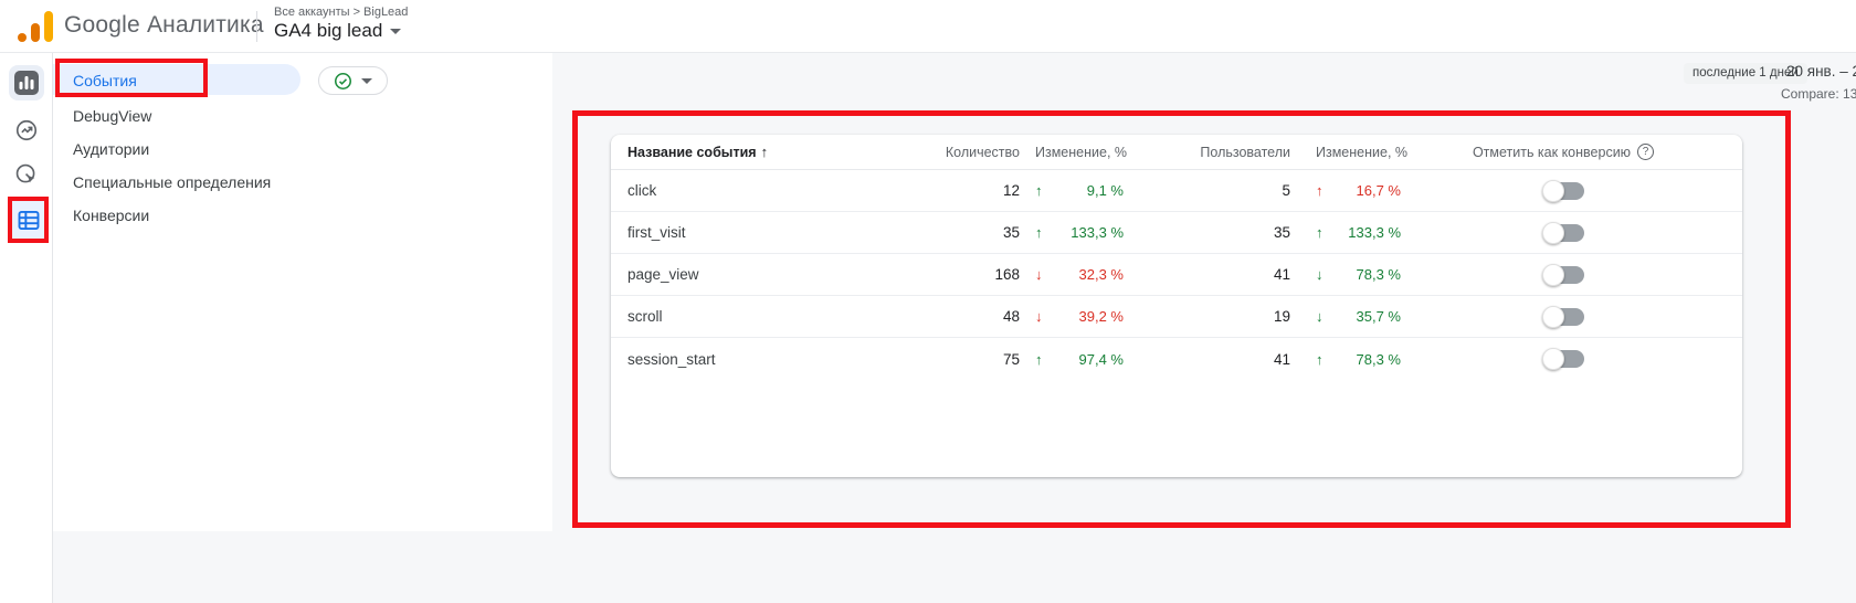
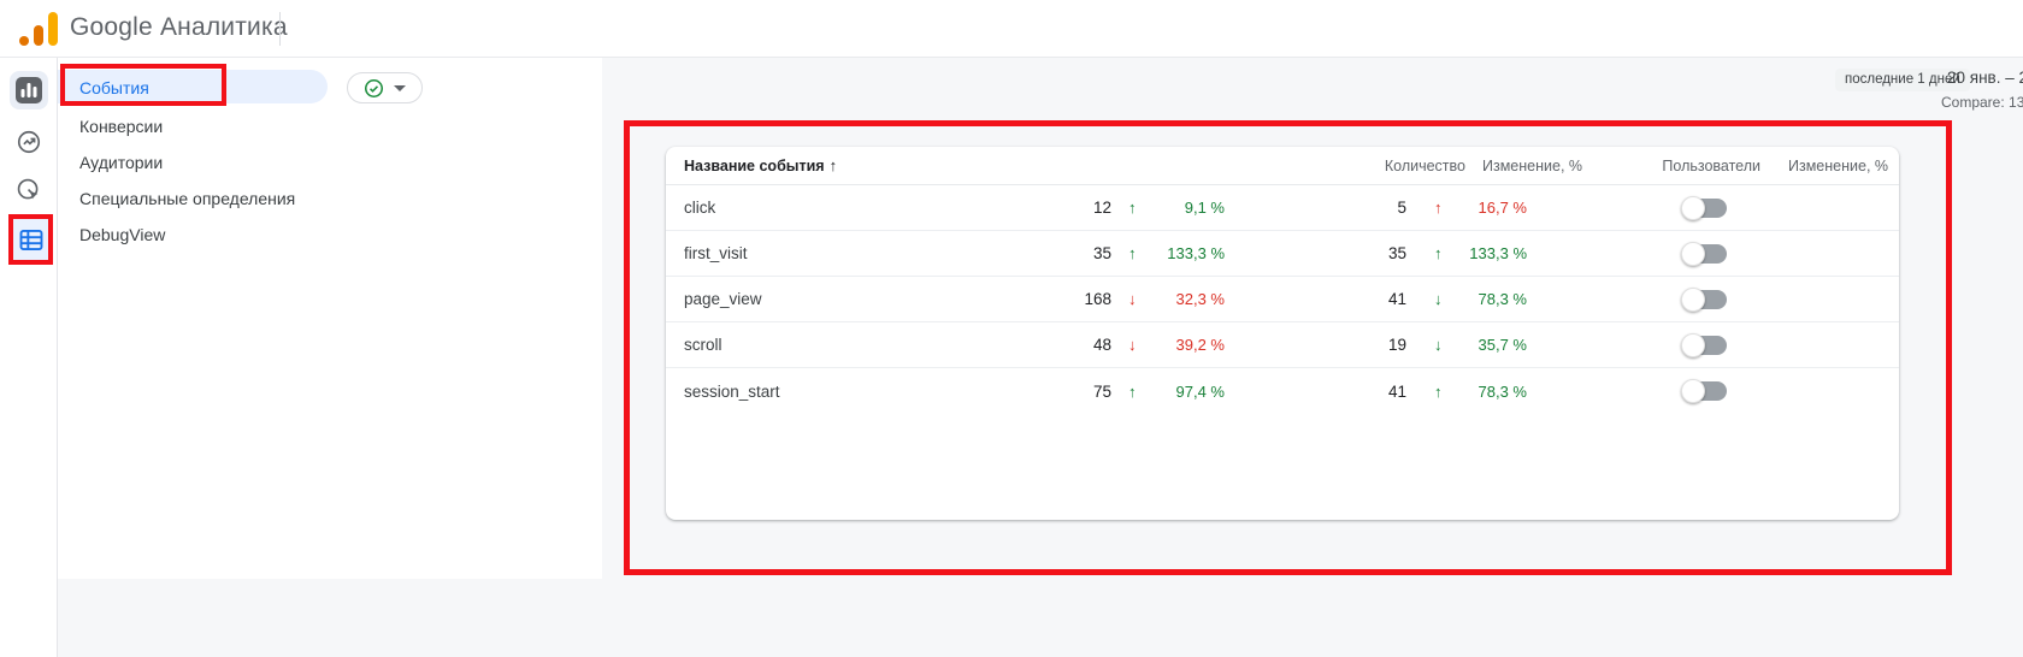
  Google Аналитик
- Все аккаунты > BigLead
- GA4 big lead
  События
- DebugView
+ Конверсии
  Аудитории
  Специальные определения
- Конверсии
+ DebugView
  последние 1 дней
  20 янв. –
  Compare: 13
  Название события
  ↑
  Количество
  Изменение, %
  Пользователи
  Изменение,
- Отметить как конверсию
- ?
  click
  12
  ↑
  9,1 %
  5
  ↑
  16,7 %
  first_visit
  35
  ↑
  133,3 %
  35
  ↑
  133,3 %
  page_view
  168
  ↓
  32,3 %
  41
  ↓
  78,3 %
  scroll
  48
  ↓
  39,2 %
  19
  ↓
  35,7 %
  session_start
  75
  ↑
  97,4 %
  41
  ↑
  78,3 %
